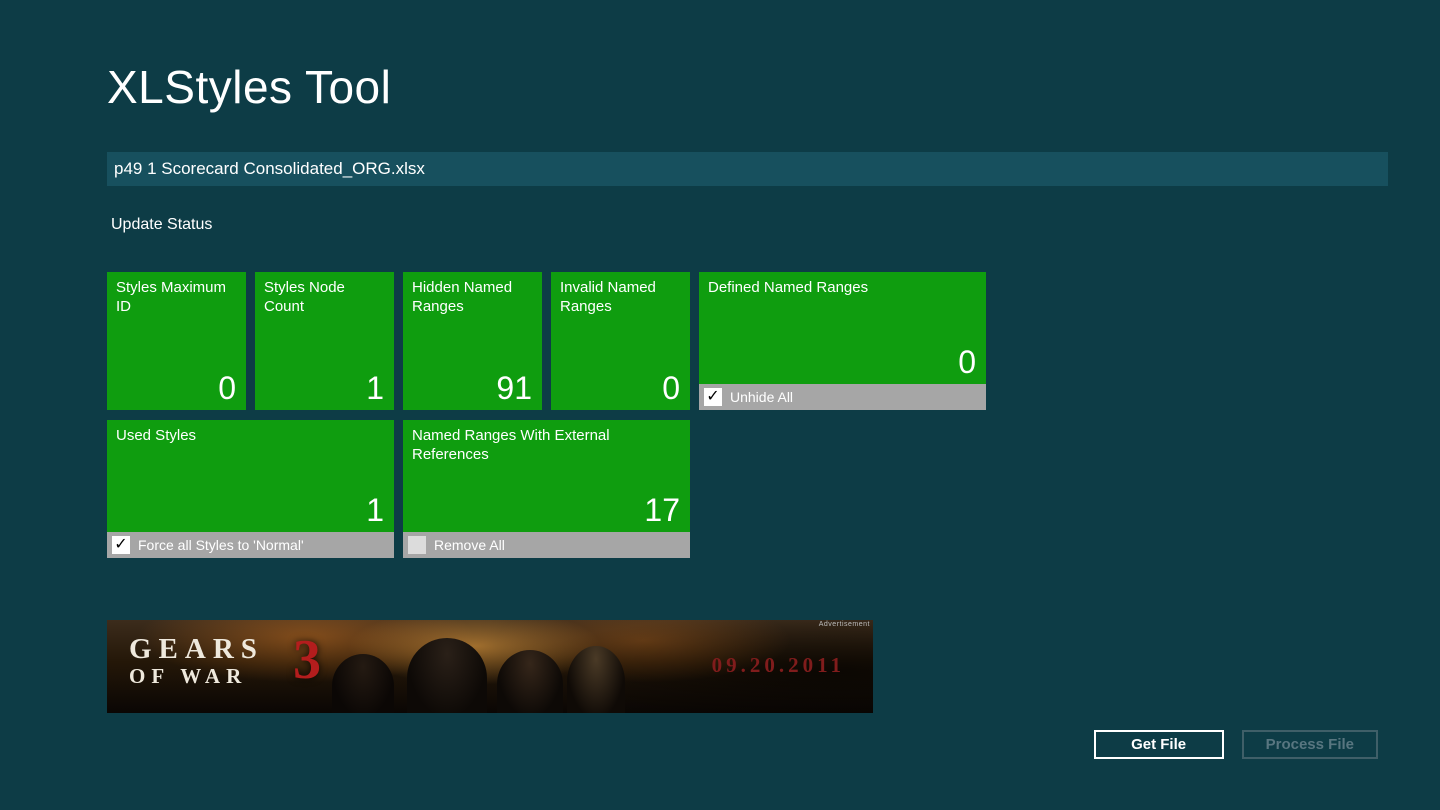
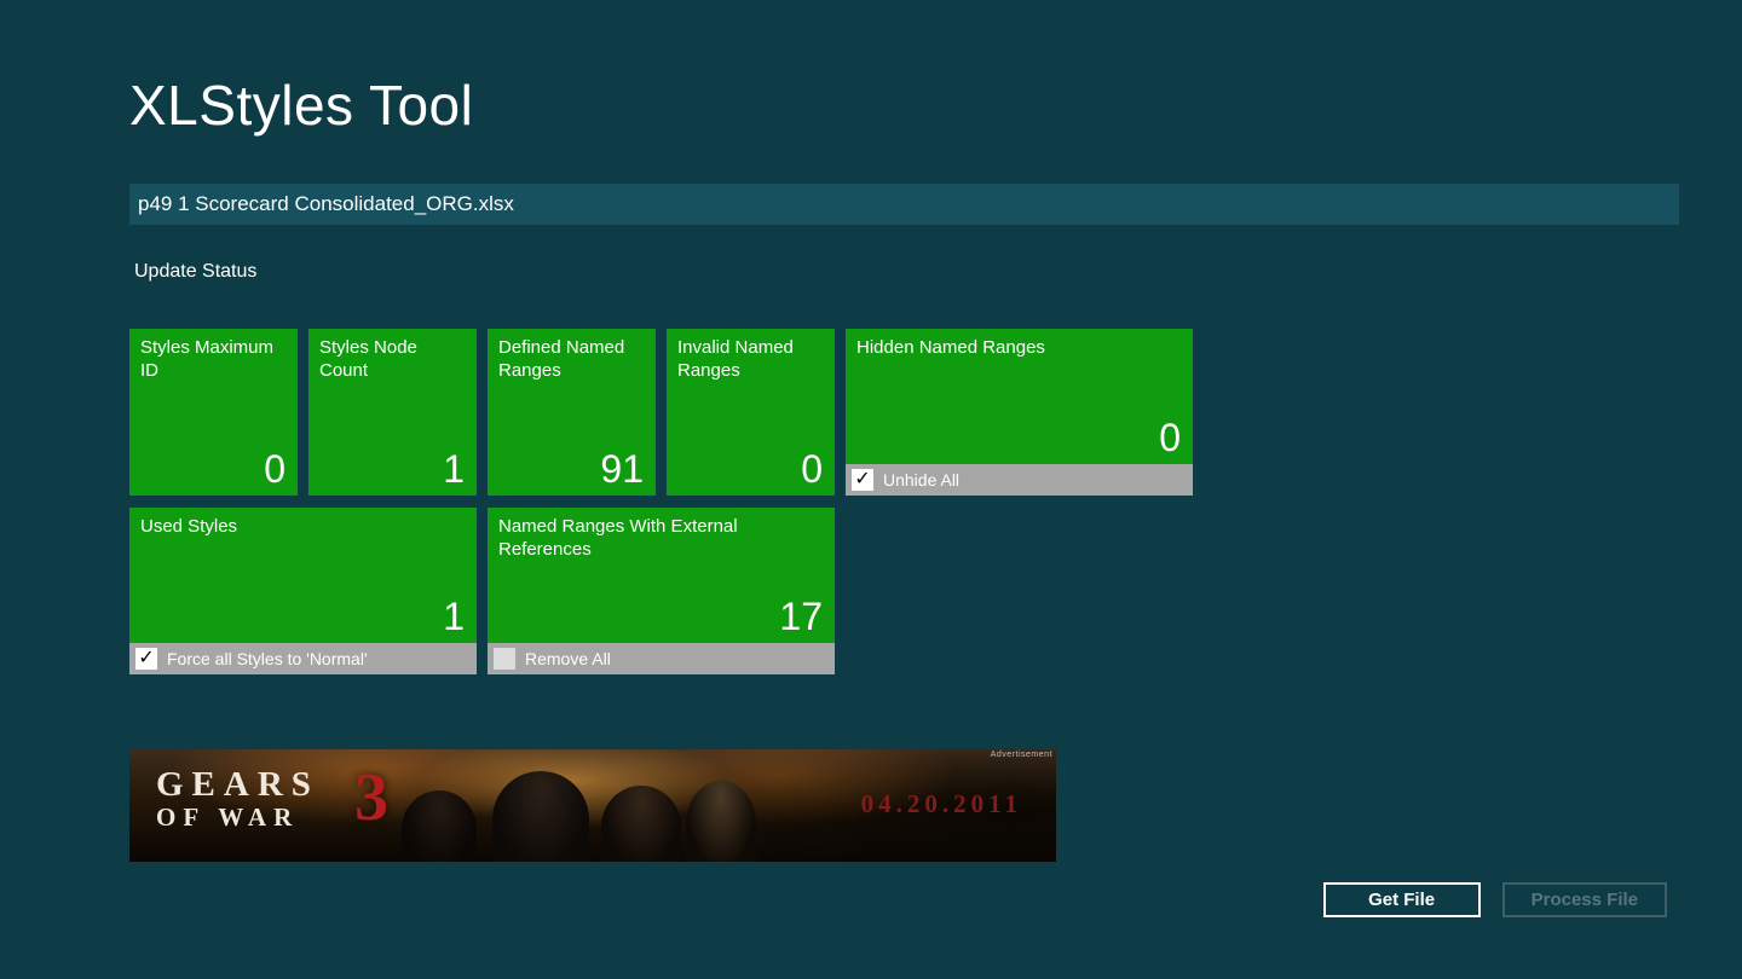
  XLStyles Tool
  p49 1 Scorecard Consolidated_ORG.xlsx
  Update Status
  Styles Maximum ID
  0
  Styles Node Count
  1
- Hidden Named Ranges
+ Defined Named Ranges
  91
  Invalid Named Ranges
  0
- Defined Named Ranges
+ Hidden Named Ranges
  0
  ✓
  Unhide All
  Used Styles
  1
  ✓
  Force all Styles to 'Normal'
  Named Ranges With External References
  17
  Remove All
  GEARS
  OF WAR
  3
- 09.20.2011
+ 04.20.2011
  Get File
  Process File
